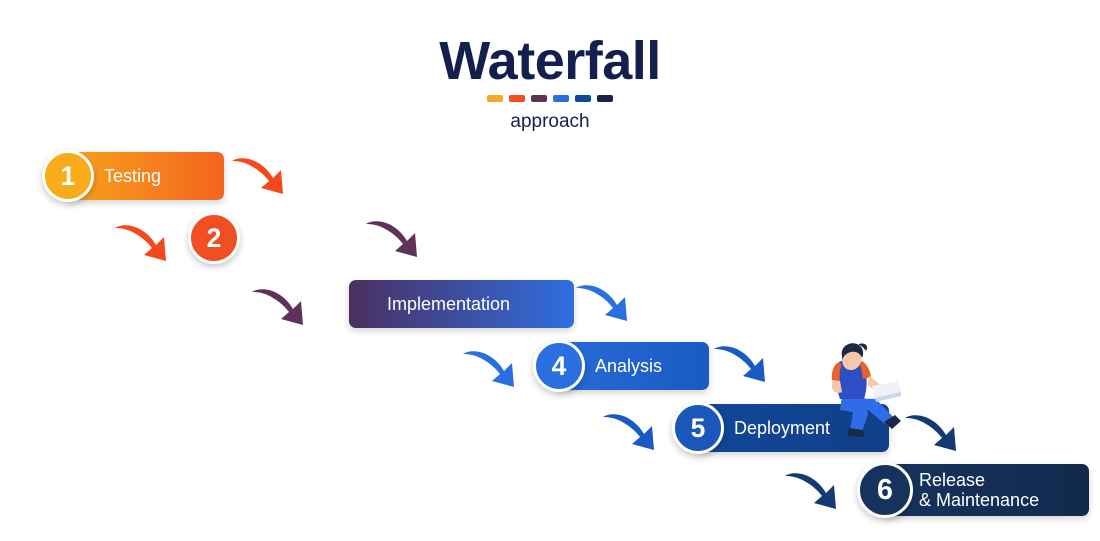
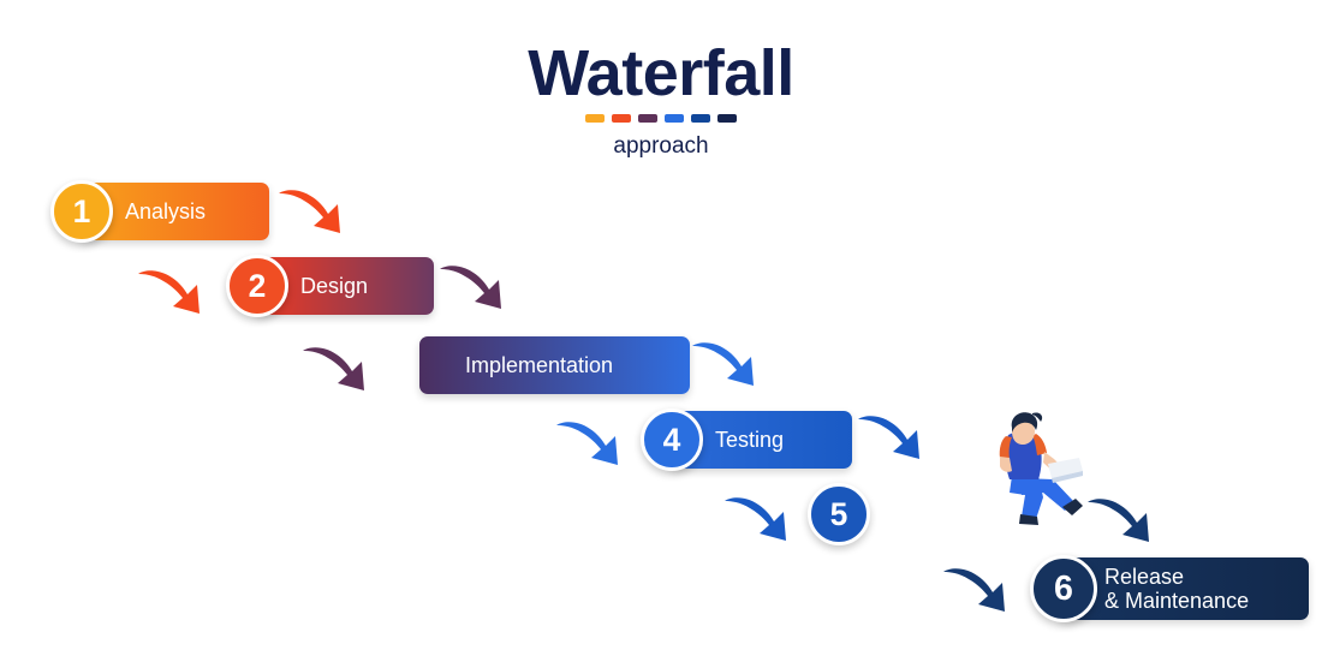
  Waterfall
  approach
- Testing
+ Analysis
  1
+ Design
  2
  Implementation
- Analysis
+ Testing
  4
- Deployment
  5
  Release
  & Maintenance
  6
